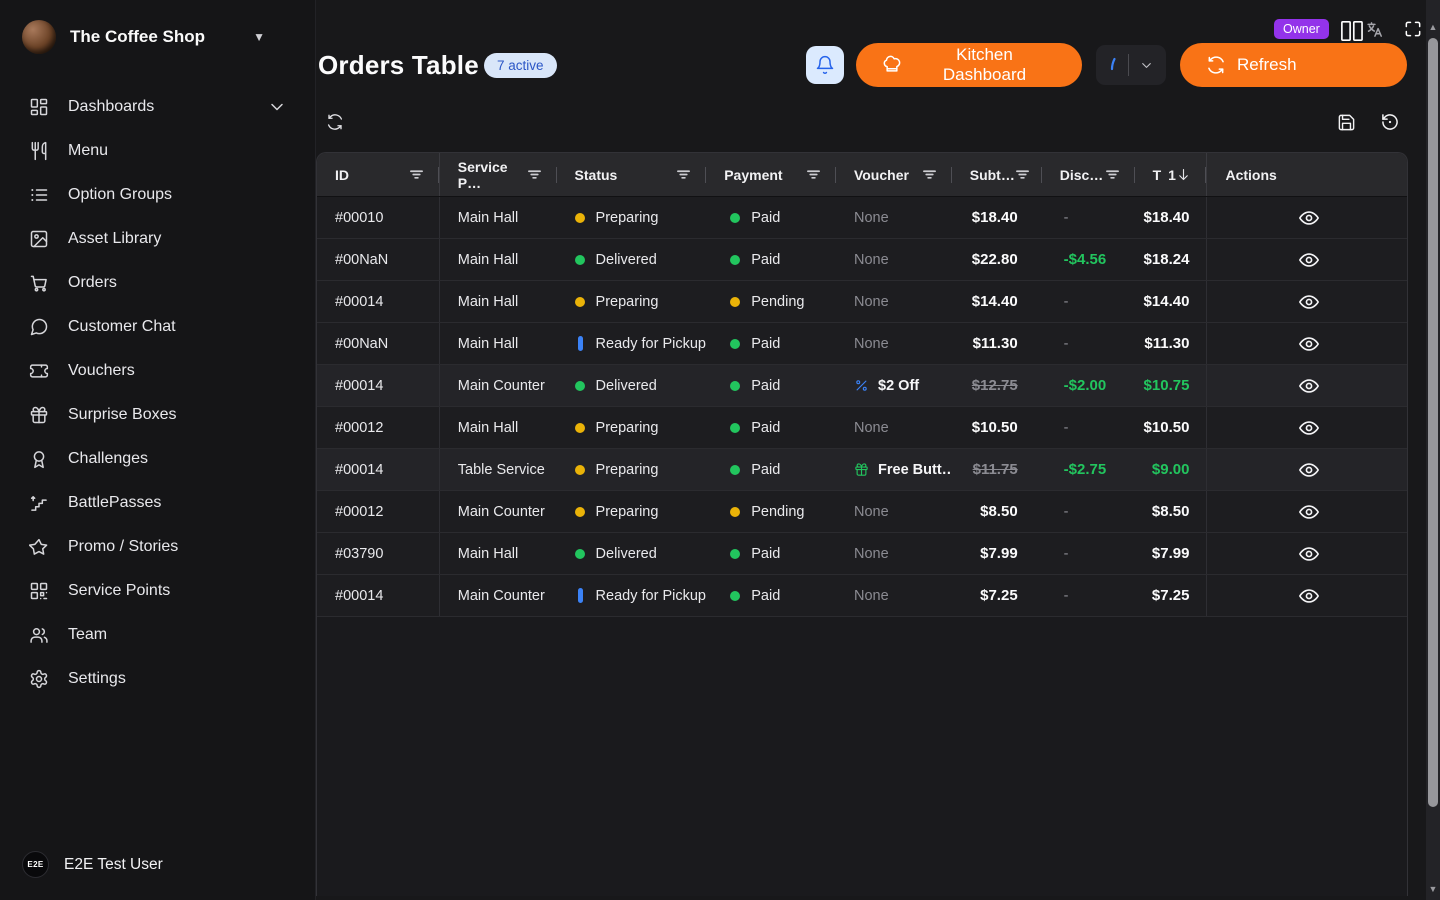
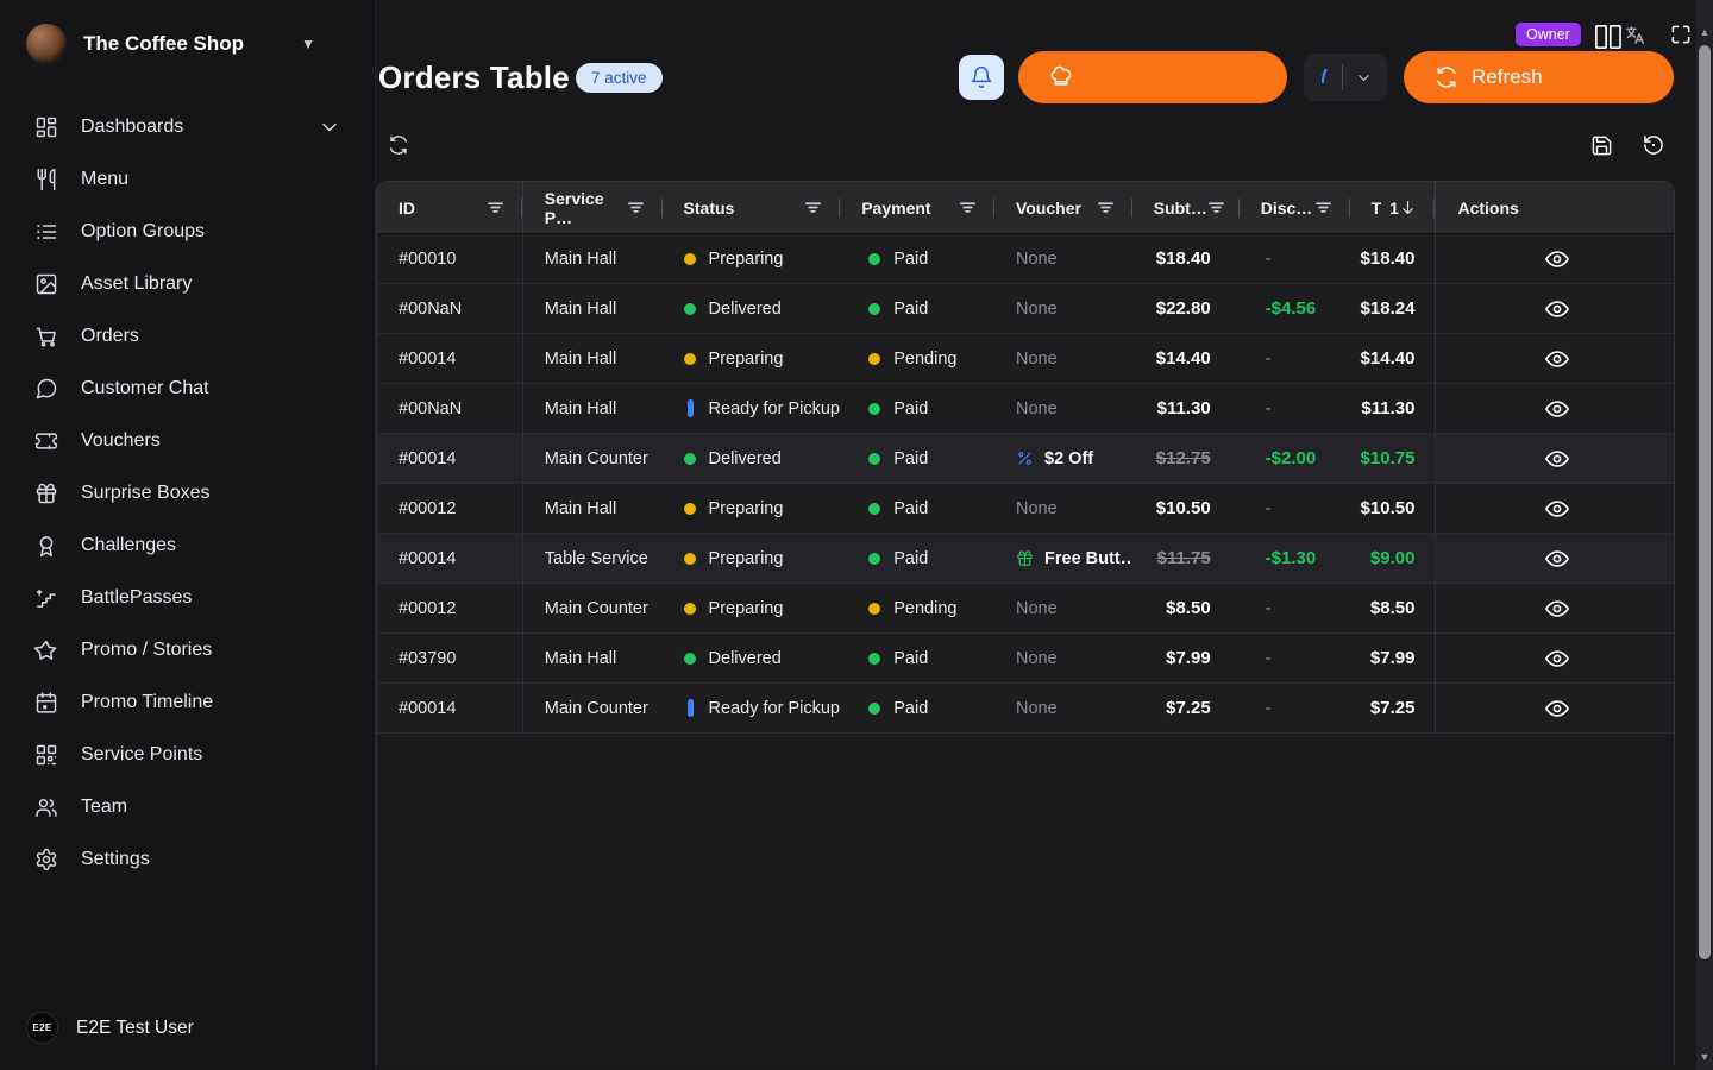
  The Coffee Shop
  ▼
  Dashboards
  Menu
  Option Groups
  Asset Library
  Orders
  Customer Chat
  Vouchers
  Surprise Boxes
  Challenges
  BattlePasses
  Promo / Stories
+ Promo Timeline
  Service Points
  Team
  Settings
  E2E
  E2E Test User
  Orders Table
  7 active
- Kitchen Dashboard
  Refresh
  Owner
  ID
  Service P…
  Status
  Payment
  Voucher
  Subt…
  Disc…
  T
  1
  Actions
  #00010
  Main Hall
  Preparing
  Paid
  None
  $18.40
  -
  $18.40
  #00NaN
  Main Hall
  Delivered
  Paid
  None
  $22.80
  -$4.56
  $18.24
  #00014
  Main Hall
  Preparing
  Pending
  None
  $14.40
  -
  $14.40
  #00NaN
  Main Hall
  Ready for Pickup
  Paid
  None
  $11.30
  -
  $11.30
  #00014
  Main Counter
  Delivered
  Paid
  $2 Off
  $12.75
  -$2.00
  $10.75
  #00012
  Main Hall
  Preparing
  Paid
  None
  $10.50
  -
  $10.50
  #00014
  Table Service
  Preparing
  Paid
  Free Butt…
  $11.75
- -$2.75
+ -$1.30
  $9.00
  #00012
  Main Counter
  Preparing
  Pending
  None
  $8.50
  -
  $8.50
  #03790
  Main Hall
  Delivered
  Paid
  None
  $7.99
  -
  $7.99
  #00014
  Main Counter
  Ready for Pickup
  Paid
  None
  $7.25
  -
  $7.25
  ▲
  ▼
